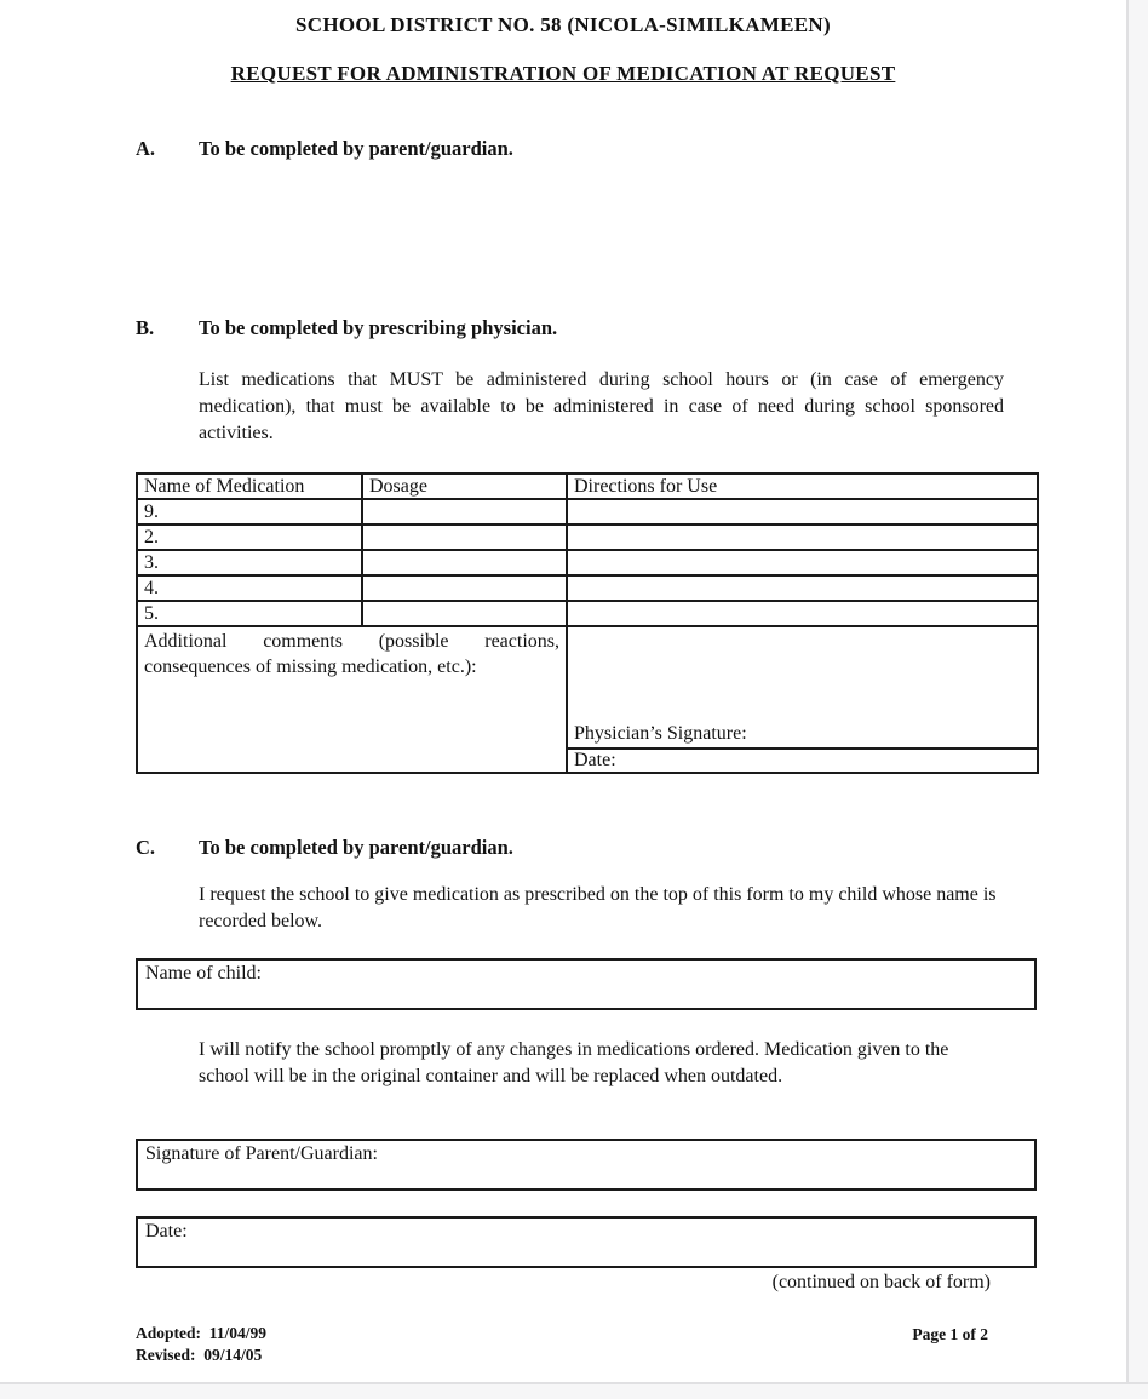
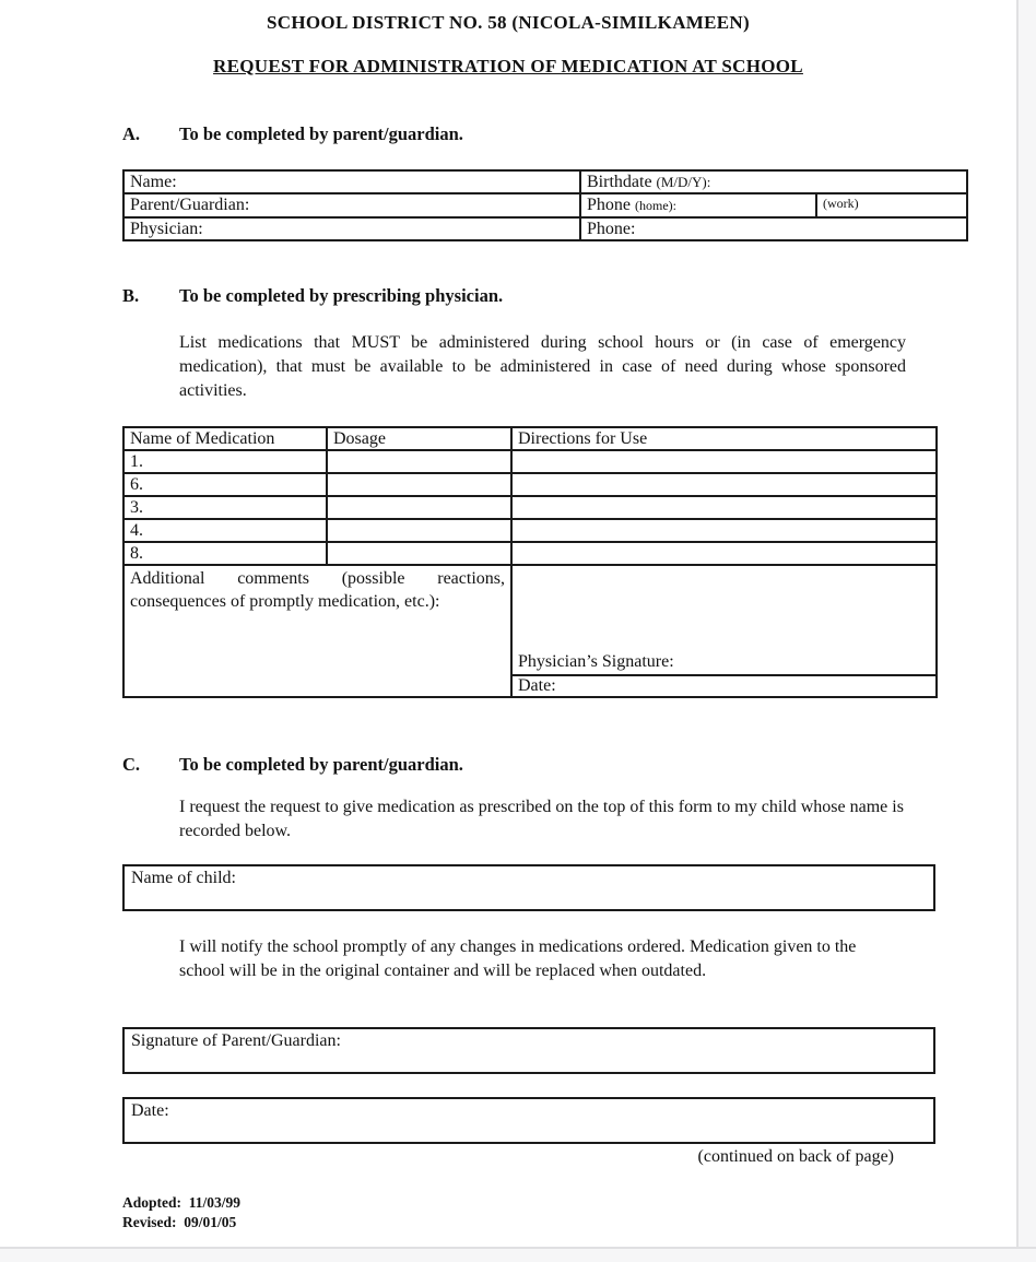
  SCHOOL DISTRICT NO. 58 (NICOLA-SIMILKAMEEN)
- REQUEST FOR ADMINISTRATION OF MEDICATION AT REQUEST
+ REQUEST FOR ADMINISTRATION OF MEDICATION AT SCHOOL
  A. To be completed by parent/guardian.
+ Name:	Birthdate (M/D/Y):
+ Parent/Guardian:	Phone (home):	(work)
+ Physician:	Phone:
  B. To be completed by prescribing physician.
- List medications that MUST be administered during school hours or (in case of emergency medication), that must be available to be administered in case of need during school sponsored activities.
+ List medications that MUST be administered during school hours or (in case of emergency medication), that must be available to be administered in case of need during whose sponsored activities.
  Name of Medication	Dosage	Directions for Use
- 9.
+ 1.
- 2.
+ 6.
  3.
  4.
- 5.
+ 8.
- Additional comments (possible reactions, consequences of missing medication, etc.):	Physician’s Signature:
+ Additional comments (possible reactions, consequences of promptly medication, etc.):	Physician’s Signature:
  Date:
  C. To be completed by parent/guardian.
- I request the school to give medication as prescribed on the top of this form to my child whose name is recorded below.
+ I request the request to give medication as prescribed on the top of this form to my child whose name is recorded below.
  Name of child:
  I will notify the school promptly of any changes in medications ordered. Medication given to the school will be in the original container and will be replaced when outdated.
  Signature of Parent/Guardian:
  Date:
- (continued on back of form)
+ (continued on back of page)
- Adopted: 11/04/99
+ Adopted: 11/03/99
- Revised: 09/14/05
+ Revised: 09/01/05
- Page 1 of 2
